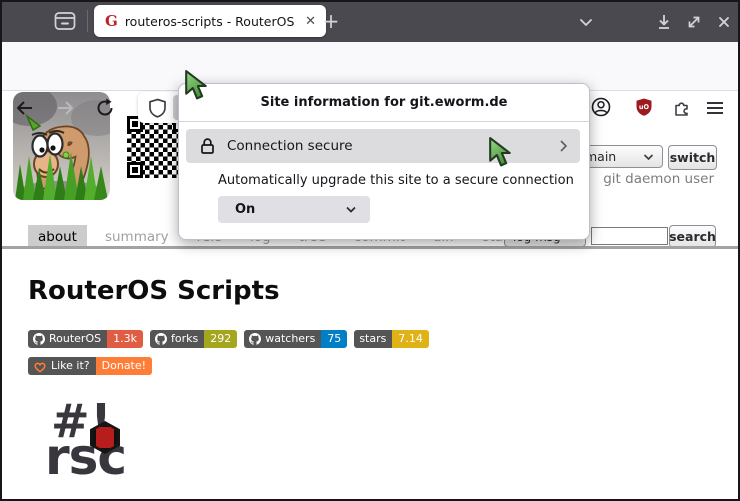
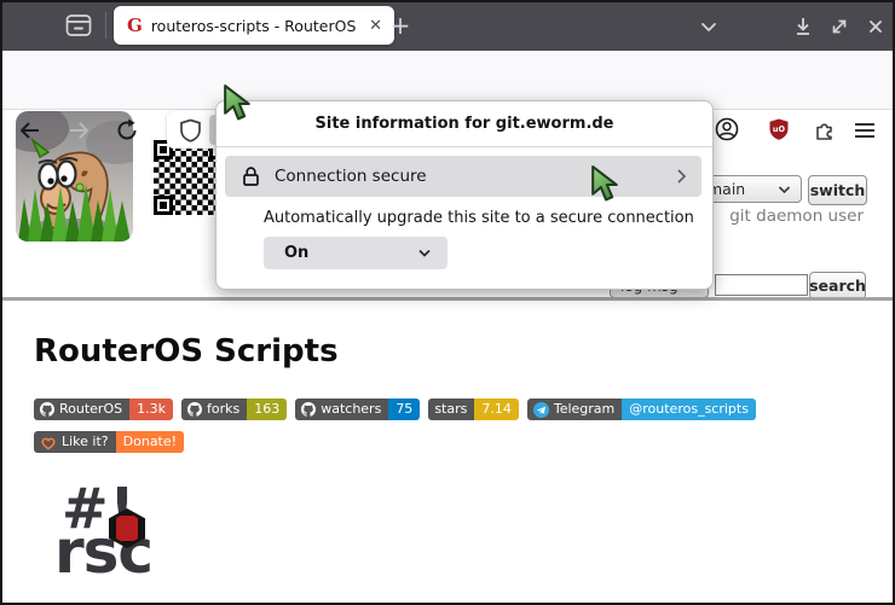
  G
  routeros-scripts - RouterOS
  ✕
  +
  uO
  main
  switch
  git daemon user
- about
- summary
  search
  RouterOS Scripts
  RouterOS
  1.3k
  forks
- 292
+ 163
  watchers
  75
  stars
  7.14
+ Telegram
+ @routeros_scripts
  Like it?
  Donate!
  #!
  rsc
  Site information for git.eworm.de
  Connection secure
  Automatically upgrade this site to a secure connection
  On
